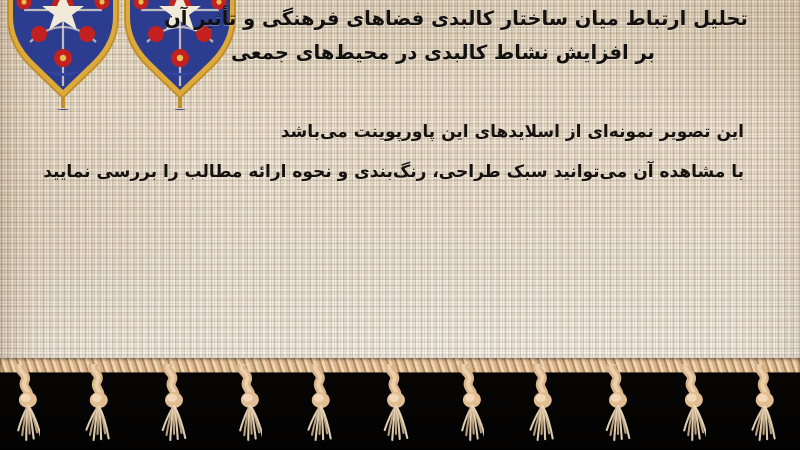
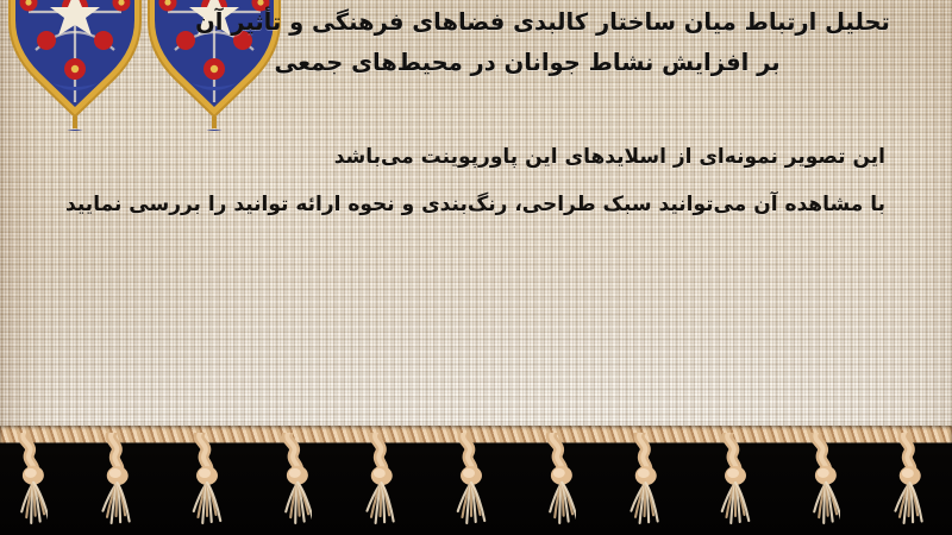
  تحلیل ارتباط میان ساختار کالبدی فضاهای فرهنگی و تأثیر آن
- بر افزایش نشاط کالبدی در محیط‌های جمعی
+ بر افزایش نشاط جوانان در محیط‌های جمعی
  این تصویر نمونه‌ای از اسلایدهای این پاورپوینت می‌باشد
- با مشاهده آن می‌توانید سبک طراحی، رنگ‌بندی و نحوه ارائه مطالب را بررسی نمایید
+ با مشاهده آن می‌توانید سبک طراحی، رنگ‌بندی و نحوه ارائه توانید را بررسی نمایید
